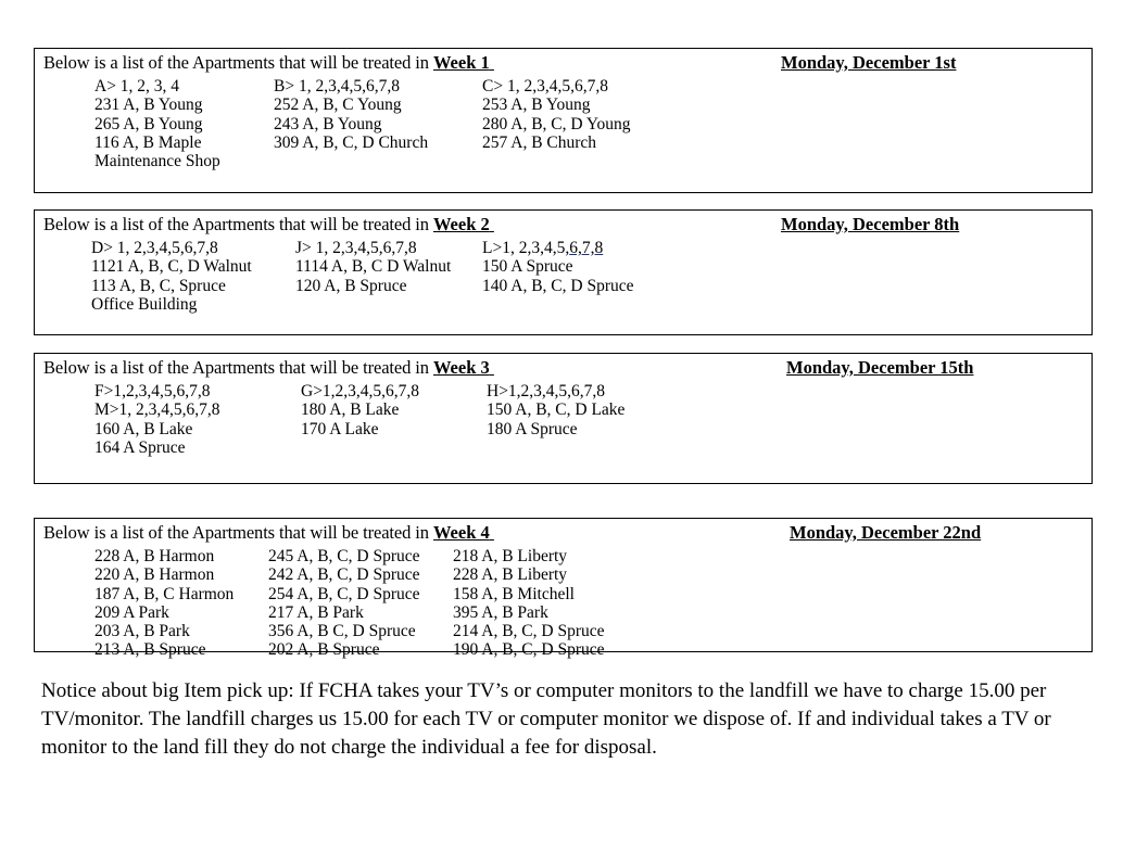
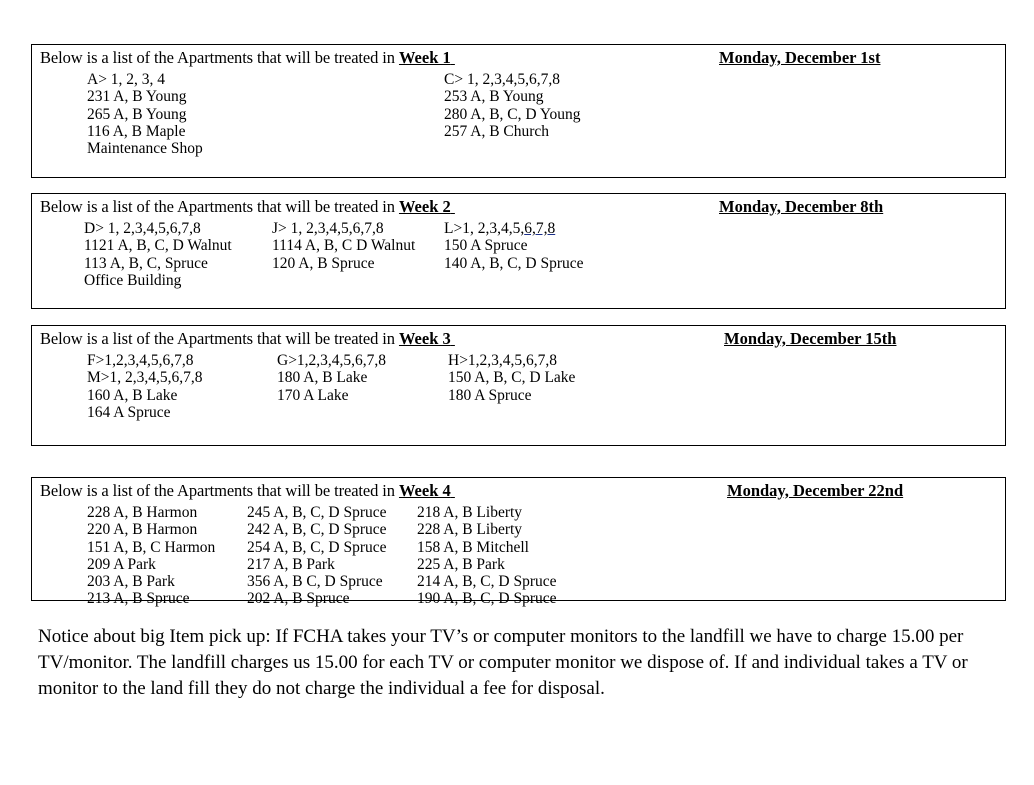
  Below is a list of the Apartments that will be treated in Week 1
  Monday, December 1st
  A> 1, 2, 3, 4
  231 A, B Young
  265 A, B Young
  116 A, B Maple
  Maintenance Shop
- B> 1, 2,3,4,5,6,7,8
- 252 A, B, C Young
- 243 A, B Young
- 309 A, B, C, D Church
  C> 1, 2,3,4,5,6,7,8
  253 A, B Young
  280 A, B, C, D Young
  257 A, B Church
  Below is a list of the Apartments that will be treated in Week 2
  Monday, December 8th
  D> 1, 2,3,4,5,6,7,8
  1121 A, B, C, D Walnut
  113 A, B, C, Spruce
  Office Building
  J> 1, 2,3,4,5,6,7,8
  1114 A, B, C D Walnut
  120 A, B Spruce
  L>1, 2,3,4,5,6,7,8
  150 A Spruce
  140 A, B, C, D Spruce
  Below is a list of the Apartments that will be treated in Week 3
  Monday, December 15th
  F>1,2,3,4,5,6,7,8
  M>1, 2,3,4,5,6,7,8
  160 A, B Lake
  164 A Spruce
  G>1,2,3,4,5,6,7,8
  180 A, B Lake
  170 A Lake
  H>1,2,3,4,5,6,7,8
  150 A, B, C, D Lake
  180 A Spruce
  Below is a list of the Apartments that will be treated in Week 4
  Monday, December 22nd
  228 A, B Harmon
  220 A, B Harmon
- 187 A, B, C Harmon
+ 151 A, B, C Harmon
  209 A Park
  203 A, B Park
  213 A, B Spruce
  245 A, B, C, D Spruce
  242 A, B, C, D Spruce
  254 A, B, C, D Spruce
  217 A, B Park
  356 A, B C, D Spruce
  202 A, B Spruce
  218 A, B Liberty
  228 A, B Liberty
  158 A, B Mitchell
- 395 A, B Park
+ 225 A, B Park
  214 A, B, C, D Spruce
  190 A, B, C, D Spruce
  Notice about big Item pick up: If FCHA takes your TV’s or computer monitors to the landfill we have to charge 15.00 per TV/monitor. The landfill charges us 15.00 for each TV or computer monitor we dispose of. If and individual takes a TV or monitor to the land fill they do not charge the individual a fee for disposal.
